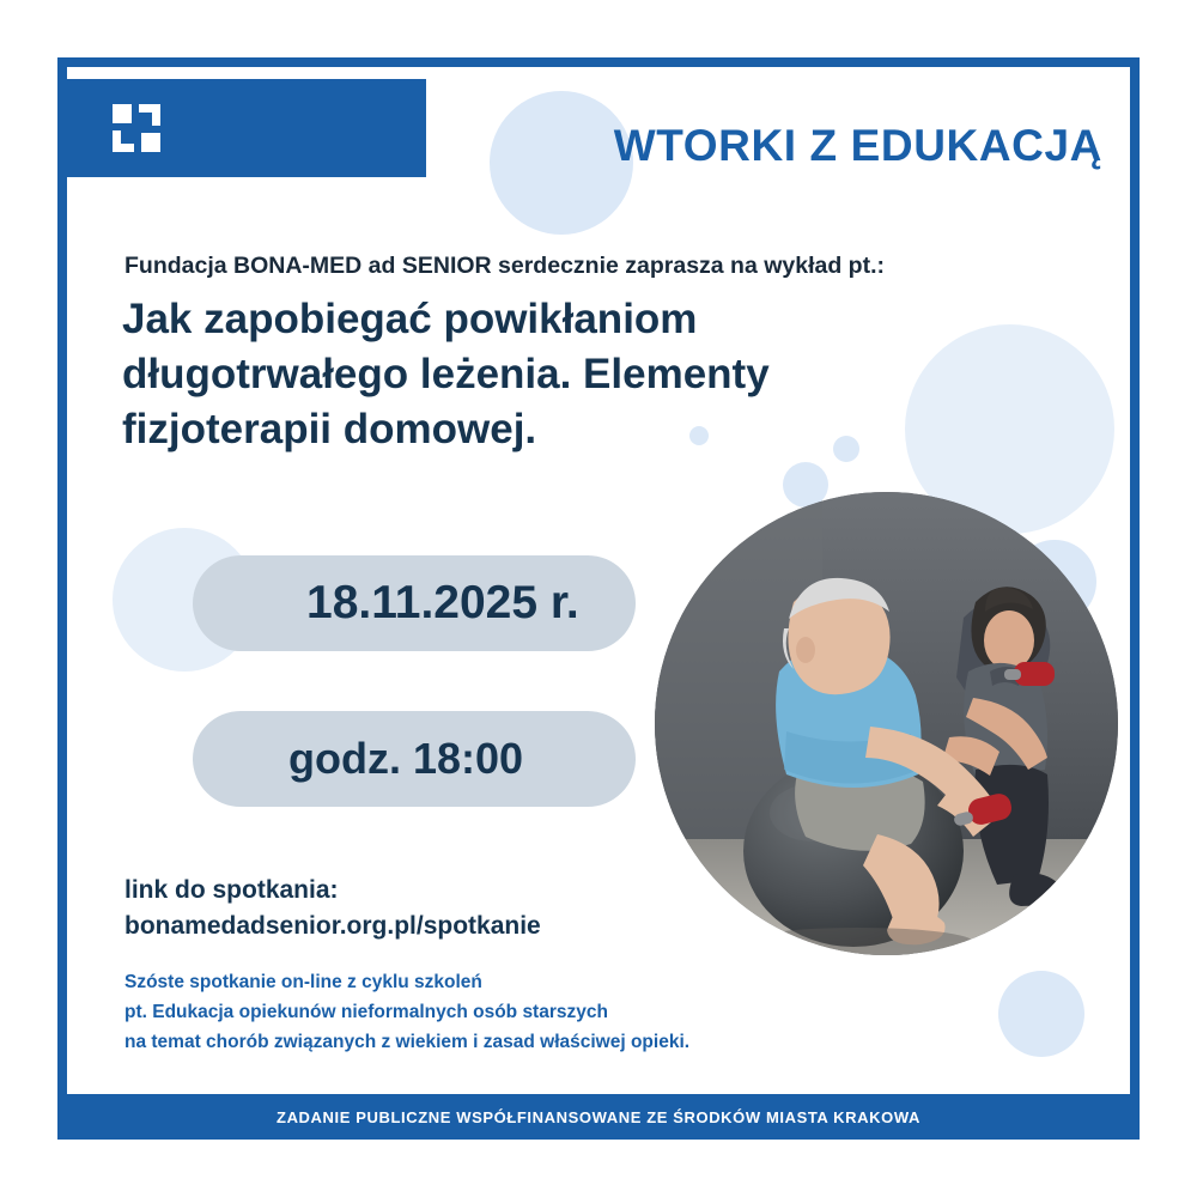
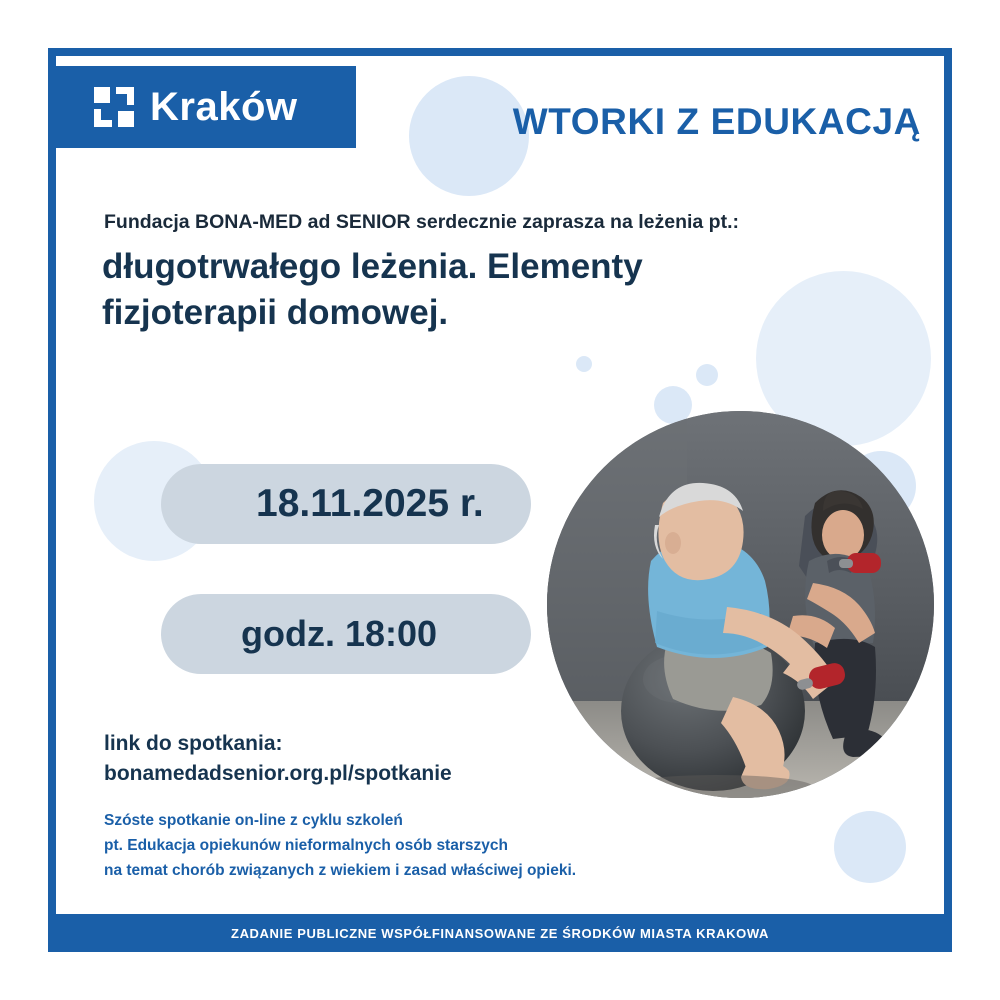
+ Kraków
  WTORKI Z EDUKACJĄ
- Fundacja BONA-MED ad SENIOR serdecznie zaprasza na wykład pt.:
+ Fundacja BONA-MED ad SENIOR serdecznie zaprasza na leżenia pt.:
- Jak zapobiegać powikłaniom
  długotrwałego leżenia. Elementy
  fizjoterapii domowej.
  18.11.2025 r.
  godz. 18:00
  link do spotkania:
  bonamedadsenior.org.pl/spotkanie
  Szóste spotkanie on-line z cyklu szkoleń
  pt. Edukacja opiekunów nieformalnych osób starszych
  na temat chorób związanych z wiekiem i zasad właściwej opieki.
  ZADANIE PUBLICZNE WSPÓŁFINANSOWANE ZE ŚRODKÓW MIASTA KRAKOWA
